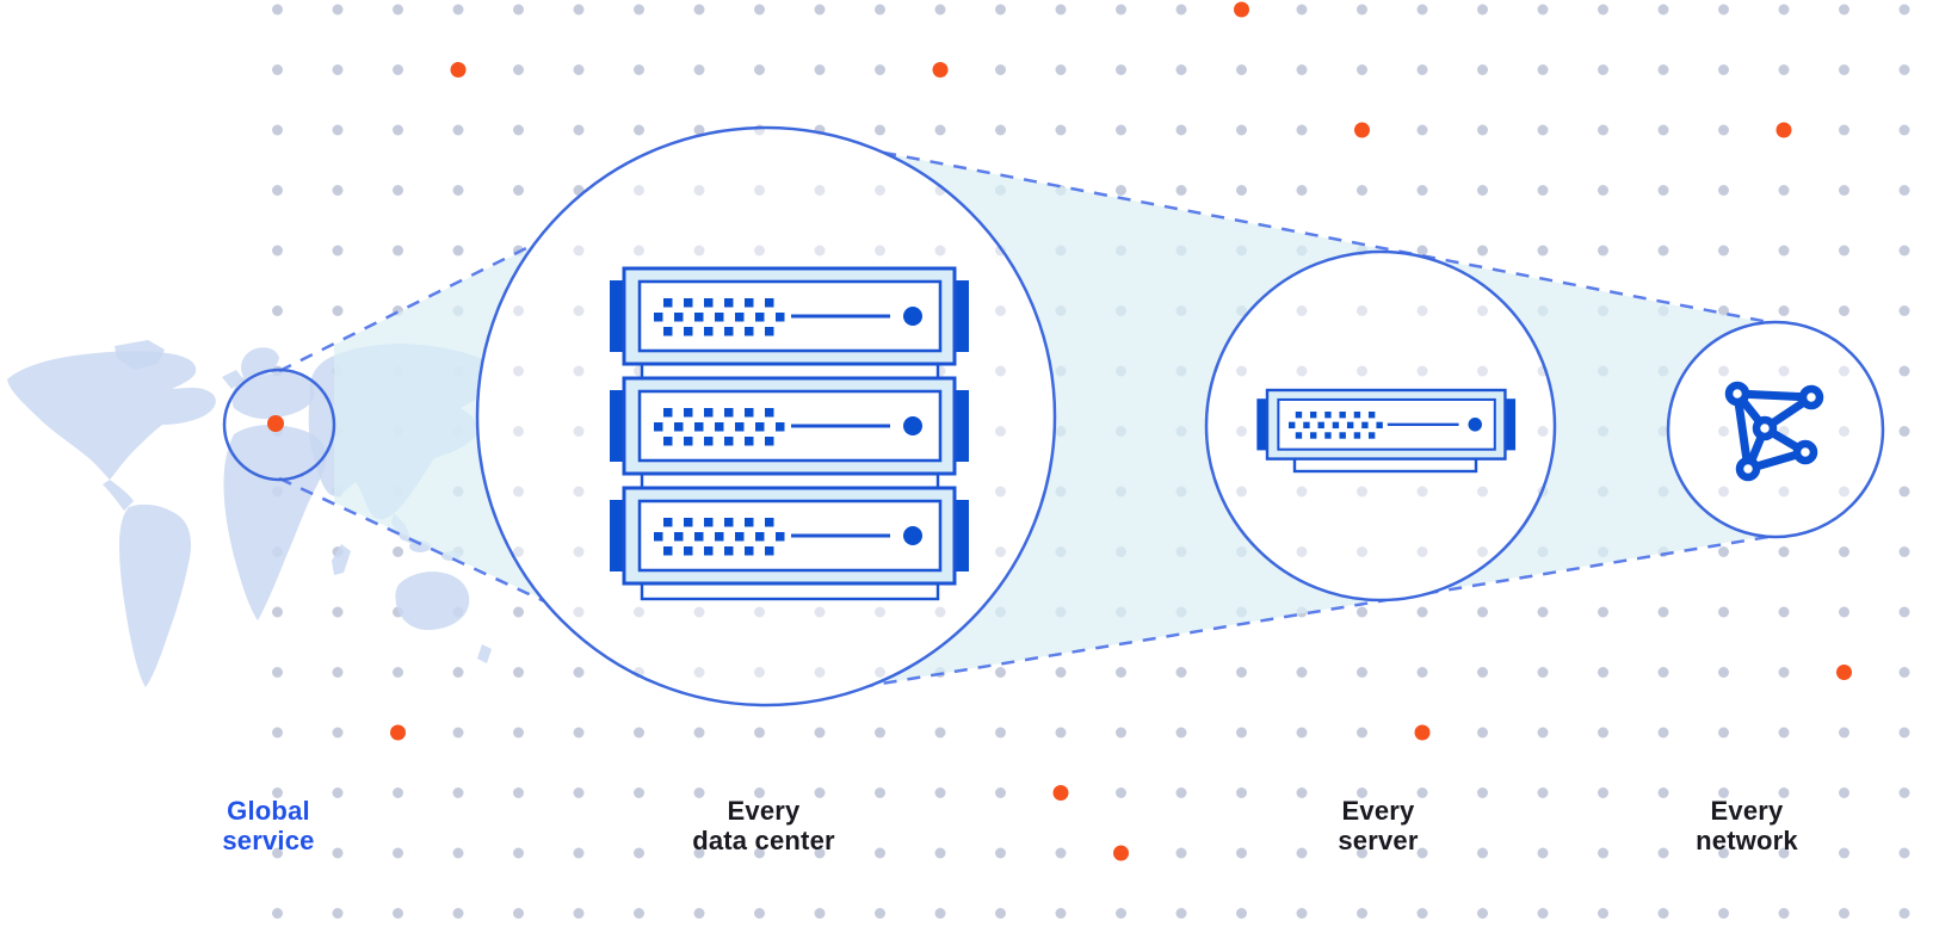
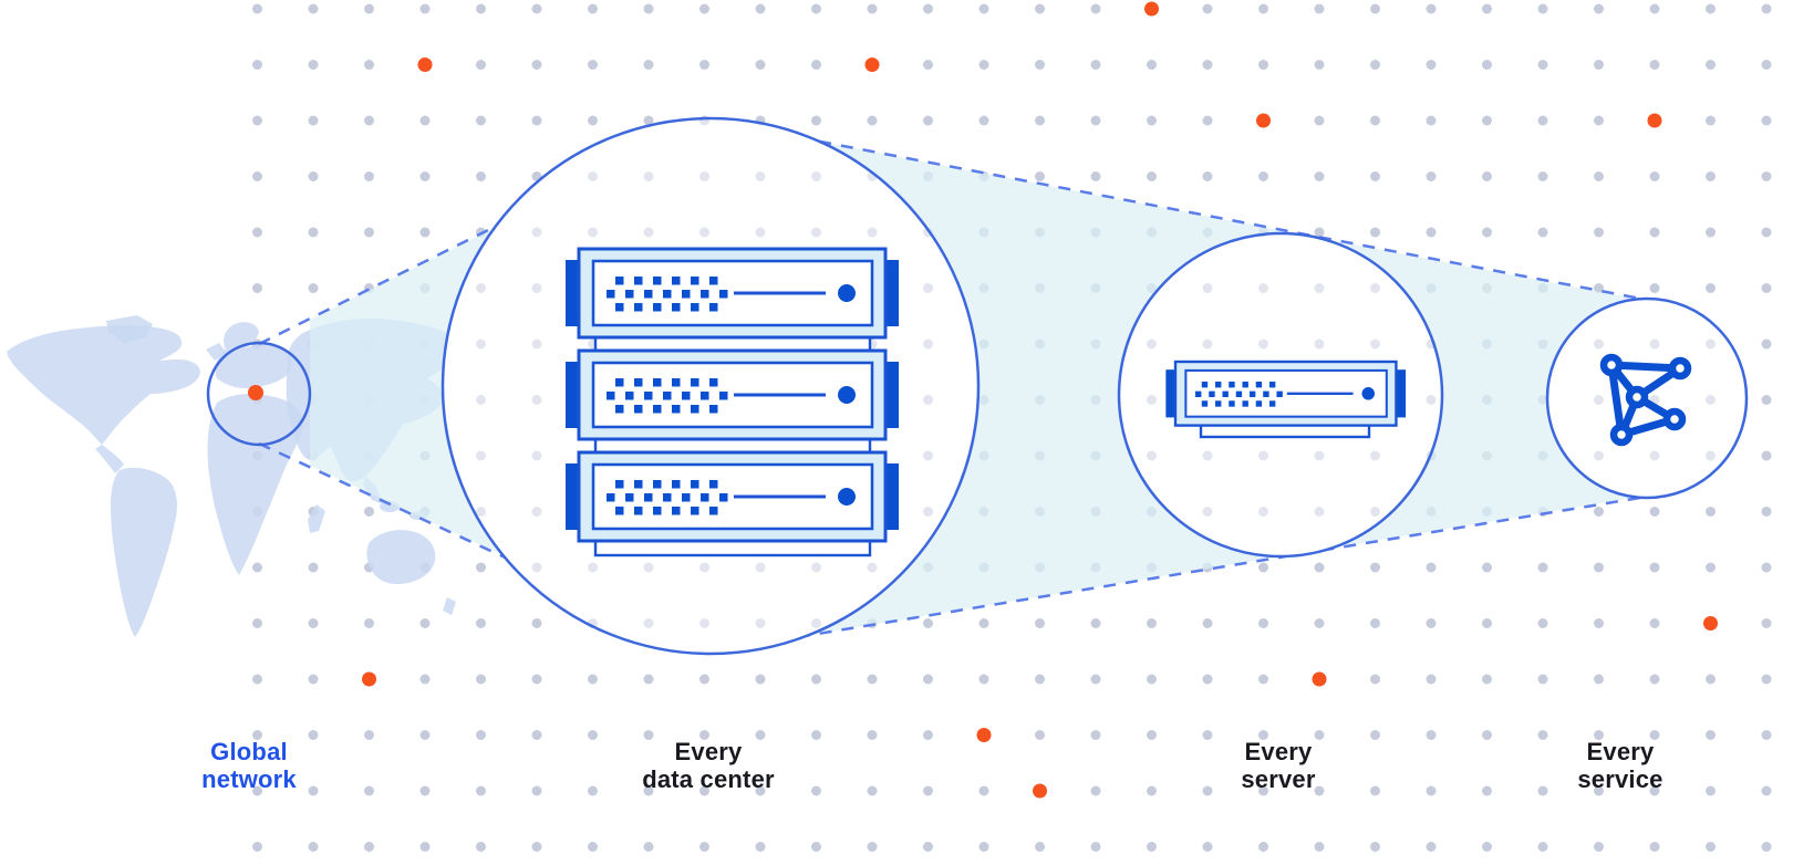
  Global
- service
+ network
  Every
  data center
  Every
  server
  Every
- network
+ service
